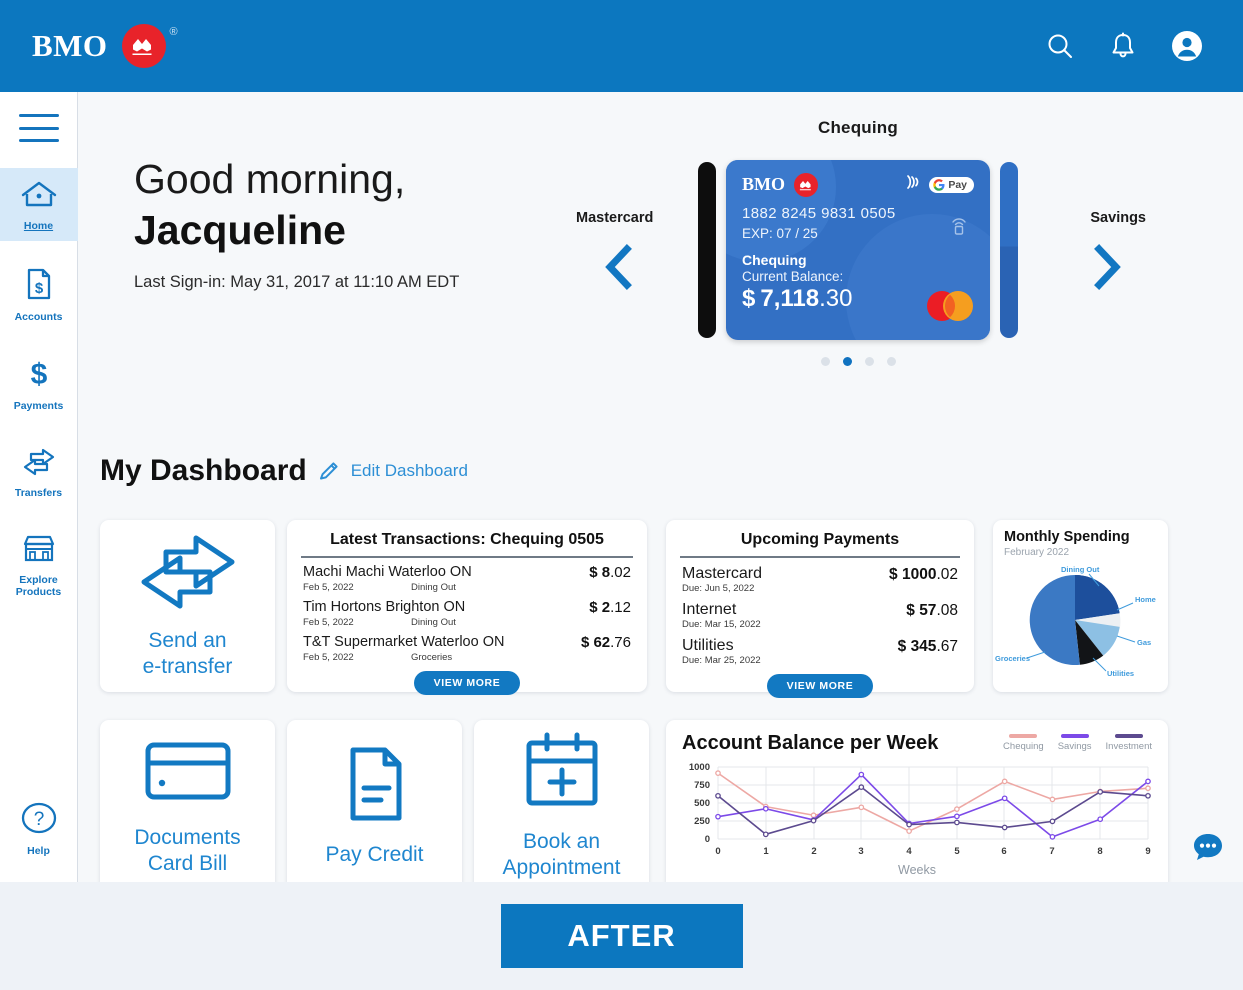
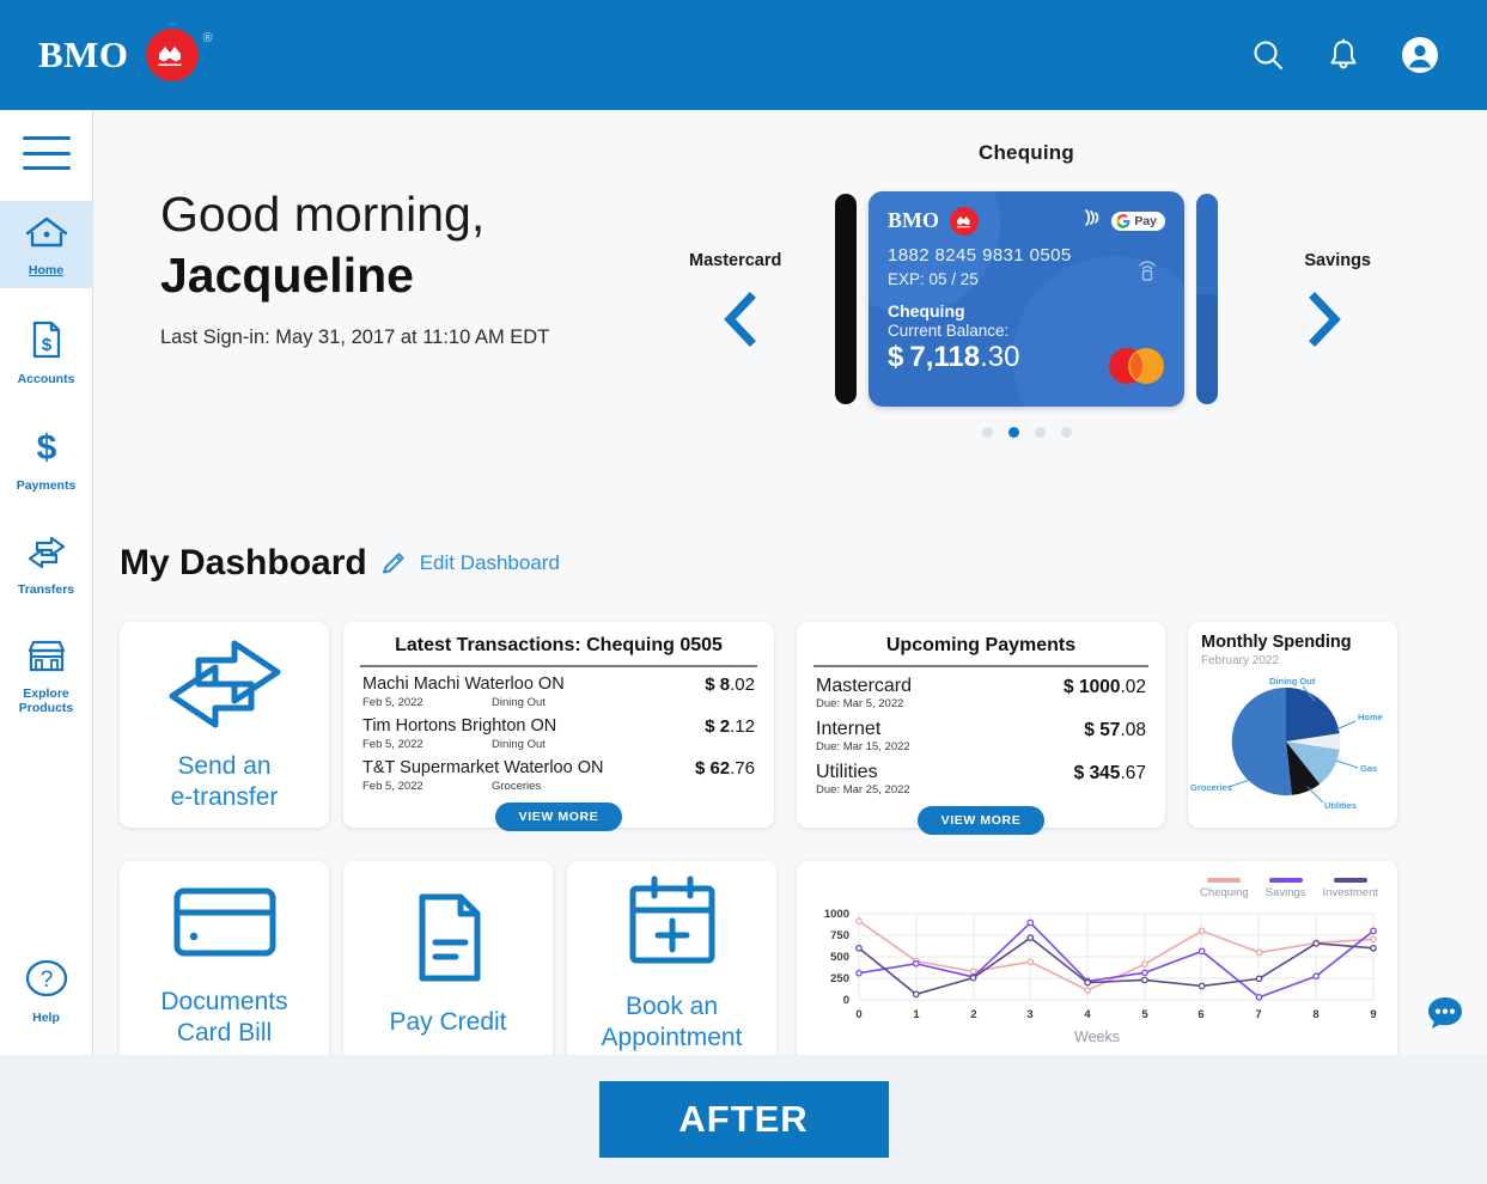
  BMO
  ®
  Home
  $
  Accounts
  $
  Payments
  Transfers
  Explore
  Products
  ?
  Help
  Good morning,
  Jacqueline
  Last Sign-in: May 31, 2017 at 11:10 AM EDT
  Chequing
  Mastercard
  BMO
  Pay
  1882 8245 9831 0505
- EXP: 07 / 25
+ EXP: 05 / 25
  Chequing
  Current Balance:
  $ 7,118.30
  Savings
  My Dashboard
  Edit Dashboard
  Send an
  e-transfer
  Latest Transactions: Chequing 0505
  Machi Machi Waterloo ON
  Feb 5, 2022
  Dining Out
  $ 8.02
  Tim Hortons Brighton ON
  Feb 5, 2022
  Dining Out
  $ 2.12
  T&T Supermarket Waterloo ON
  Feb 5, 2022
  Groceries
  $ 62.76
  VIEW MORE
  Upcoming Payments
  Mastercard
- Due: Jun 5, 2022
+ Due: Mar 5, 2022
  $ 1000.02
  Internet
  Due: Mar 15, 2022
  $ 57.08
  Utilities
  Due: Mar 25, 2022
  $ 345.67
  VIEW MORE
  Monthly Spending
  February 2022
  Dining Out
  Home
  Gas
  Utilities
  Groceries
  Documents
  Card Bill
  Pay Credit
  Book an
  Appointment
- Account Balance per Week
  Chequing
  Savings
  Investment
  1000
  750
  500
  250
  0
  0
  1
  2
  3
  4
  5
  6
  7
  8
  9
  Weeks
  AFTER
